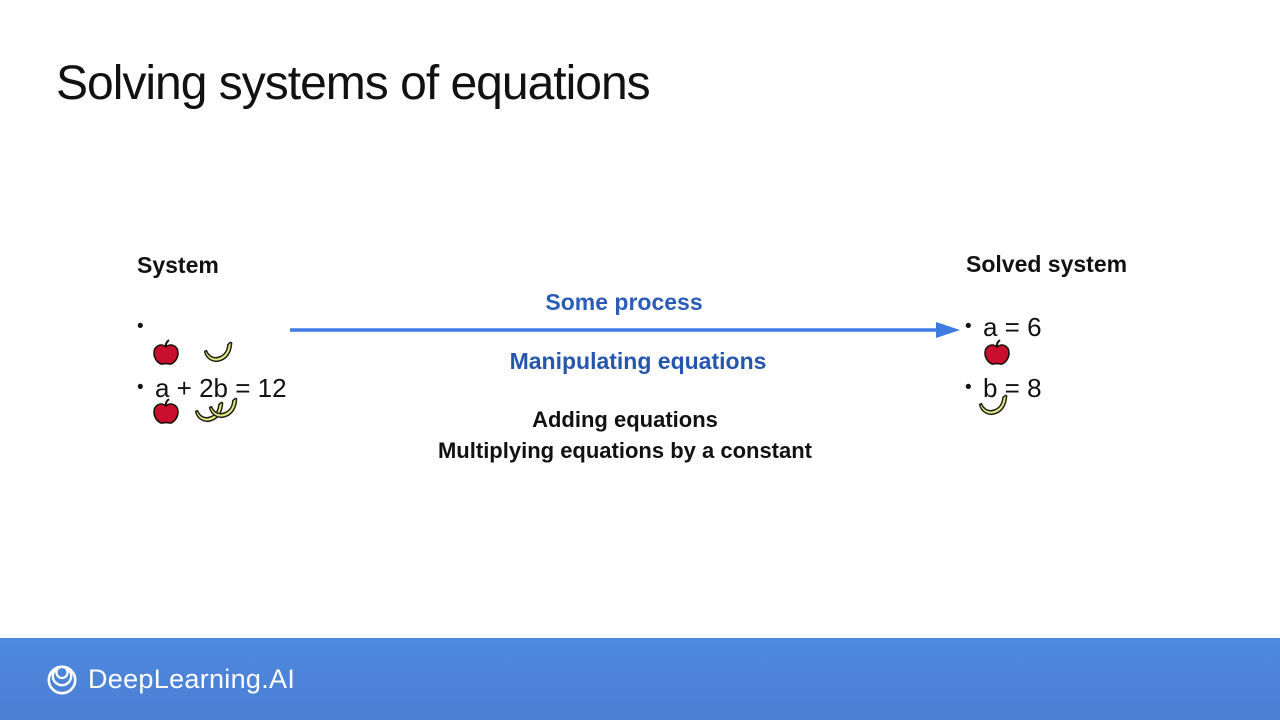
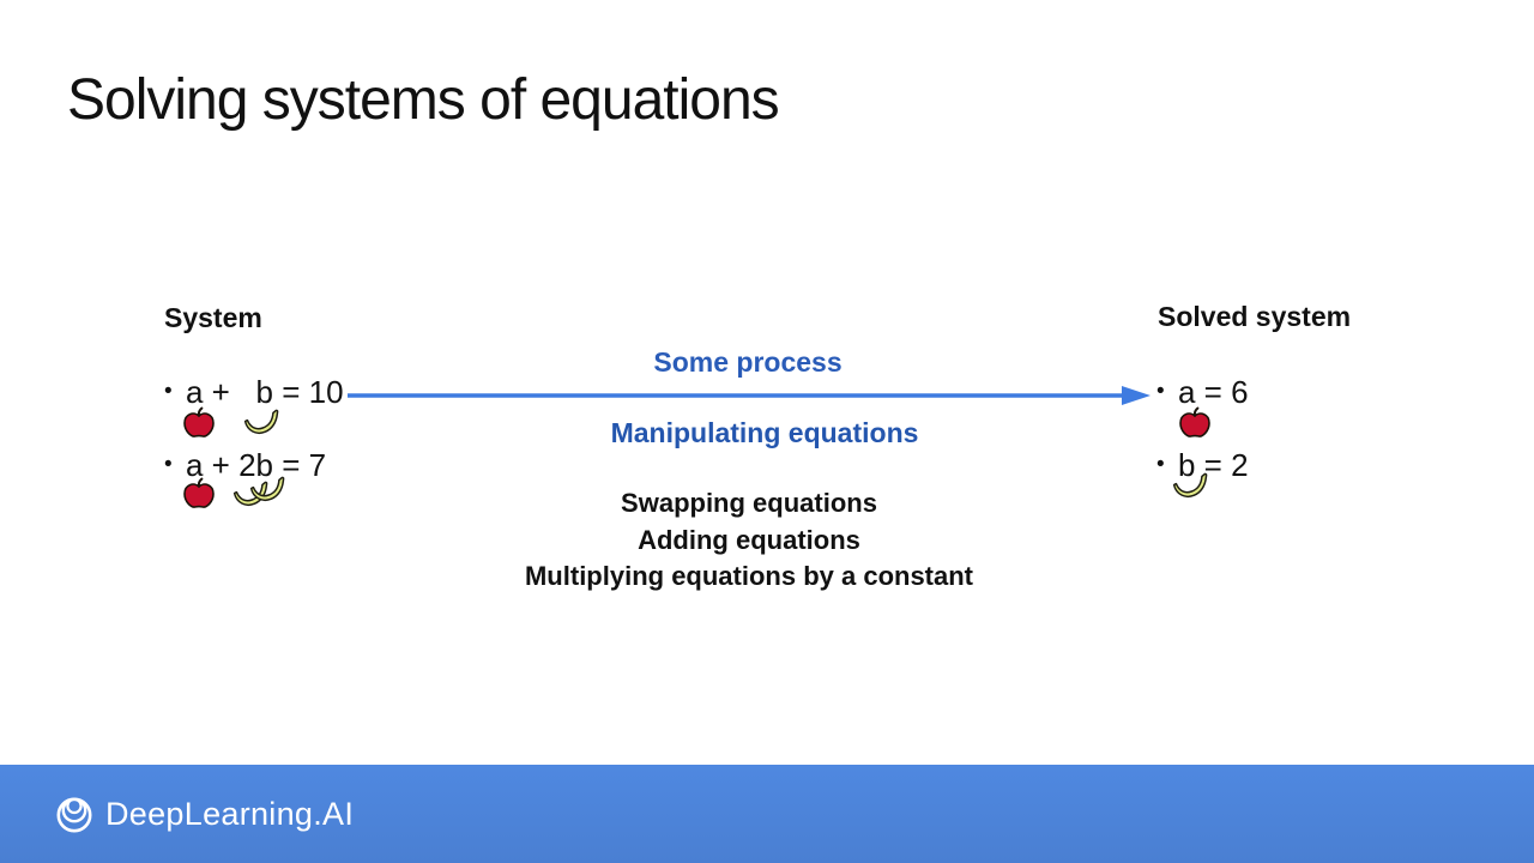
  Solving systems of equations
  System
  •
+ a + b = 10
  •
- a + 2b = 12
+ a + 2b = 7
  Some process
  Manipulating equations
+ Swapping equations
  Adding equations
  Multiplying equations by a constant
  Solved system
  •
  a = 6
  •
- b = 8
+ b = 2
  DeepLearning.AI
